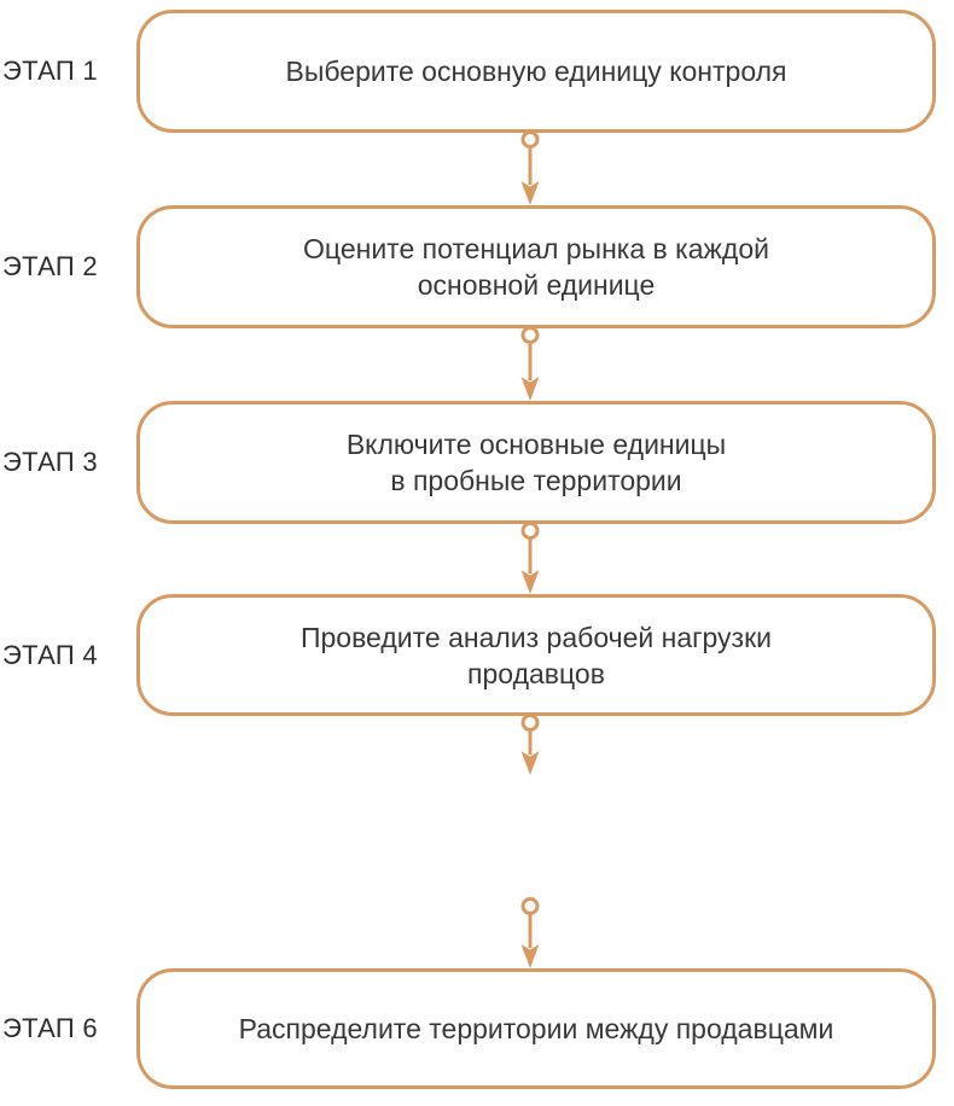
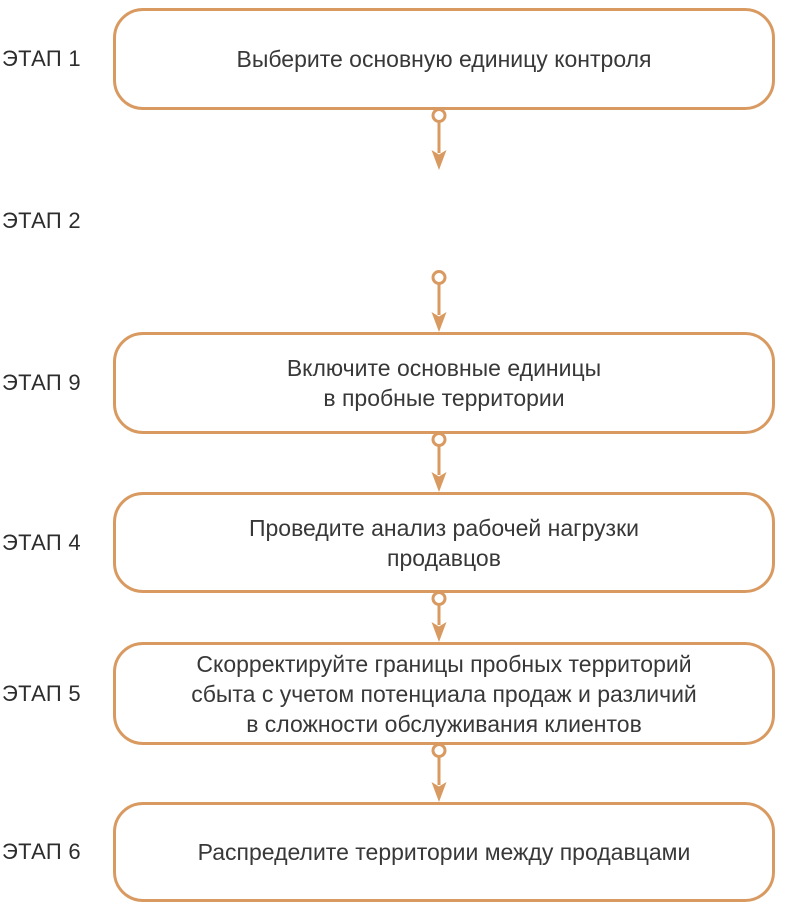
  ЭТАП 1
  Выберите основную единицу контроля
  ЭТАП 2
- Оцените потенциал рынка в каждой
- основной единице
- ЭТАП 3
+ ЭТАП 9
  Включите основные единицы
  в пробные территории
  ЭТАП 4
  Проведите анализ рабочей нагрузки
  продавцов
+ ЭТАП 5
+ Скорректируйте границы пробных территорий
+ сбыта с учетом потенциала продаж и различий
+ в сложности обслуживания клиентов
  ЭТАП 6
  Распределите территории между продавцами
